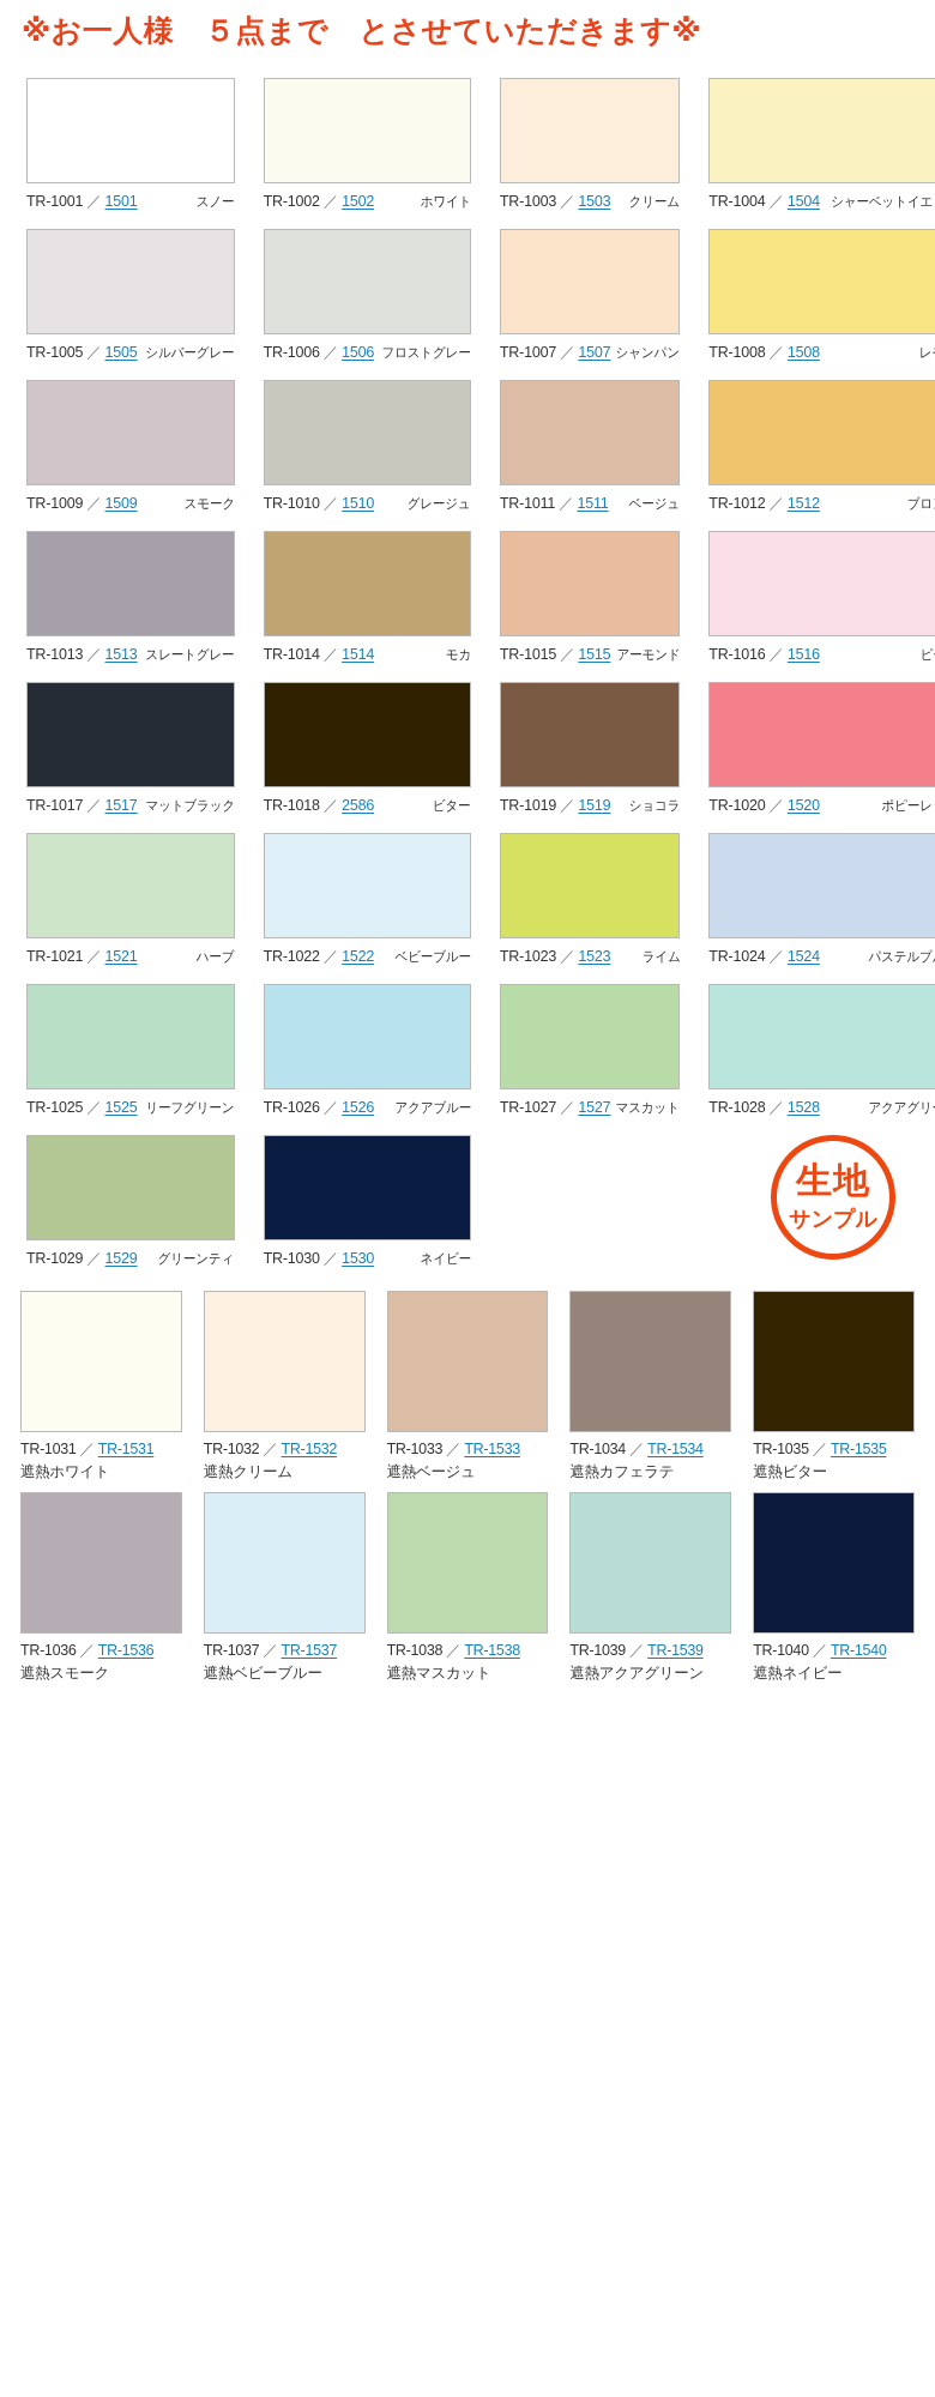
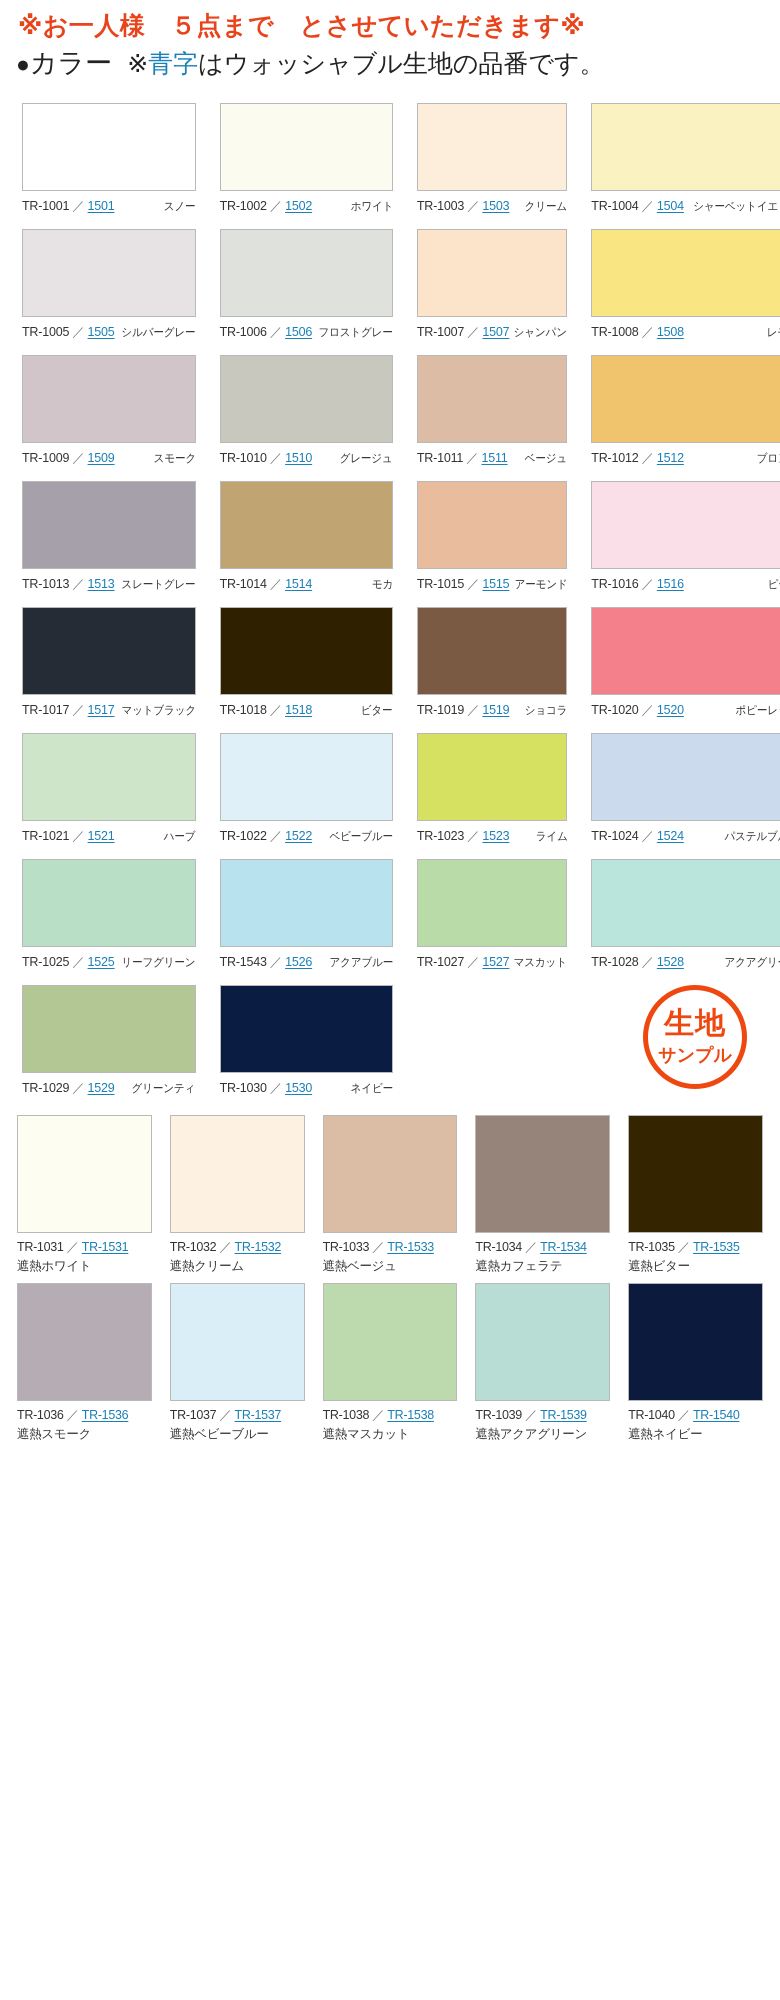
  ※お一人様 ５点まで とさせていただきます※
+ ●カラー ※青字はウォッシャブル生地の品番です。
  TR-1001
  ／
  1501
  スノー
  TR-1002
  ／
  1502
  ホワイト
  TR-1003
  ／
  1503
  クリーム
  TR-1004
  ／
  1504
  シャーベットイエ
  TR-1005
  ／
  1505
  シルバーグレー
  TR-1006
  ／
  1506
  フロストグレー
  TR-1007
  ／
  1507
  シャンパン
  TR-1008
  ／
  1508
  TR-1009
  ／
  1509
  スモーク
  TR-1010
  ／
  1510
  グレージュ
  TR-1011
  ／
  1511
  ベージュ
  TR-1012
  ／
  1512
  TR-1013
  ／
  1513
  スレートグレー
  TR-1014
  ／
  1514
  モカ
  TR-1015
  ／
  1515
  アーモンド
  TR-1016
  ／
  1516
  TR-1017
  ／
  1517
  マットブラック
  TR-1018
  ／
- 2586
+ 1518
  ビター
  TR-1019
  ／
  1519
  ショコラ
  TR-1020
  ／
  1520
  TR-1021
  ／
  1521
  ハーブ
  TR-1022
  ／
  1522
  ベビーブルー
  TR-1023
  ／
  1523
  ライム
  TR-1024
  ／
  1524
  パステルブ
  TR-1025
  ／
  1525
  リーフグリーン
- TR-1026
+ TR-1543
  ／
  1526
  アクアブルー
  TR-1027
  ／
  1527
  マスカット
  TR-1028
  ／
  1528
  アクアグリ
  TR-1029
  ／
  1529
  グリーンティ
  TR-1030
  ／
  1530
  ネイビー
  生地
  サンプル
  TR-1031 ／ TR-1531
  遮熱ホワイト
  TR-1032 ／ TR-1532
  遮熱クリーム
  TR-1033 ／ TR-1533
  遮熱ベージュ
  TR-1034 ／ TR-1534
  遮熱カフェラテ
  TR-1035 ／ TR-1535
  遮熱ビター
  TR-1036 ／ TR-1536
  遮熱スモーク
  TR-1037 ／ TR-1537
  遮熱ベビーブルー
  TR-1038 ／ TR-1538
  遮熱マスカット
  TR-1039 ／ TR-1539
  遮熱アクアグリーン
  TR-1040 ／ TR-1540
  遮熱ネイビー
